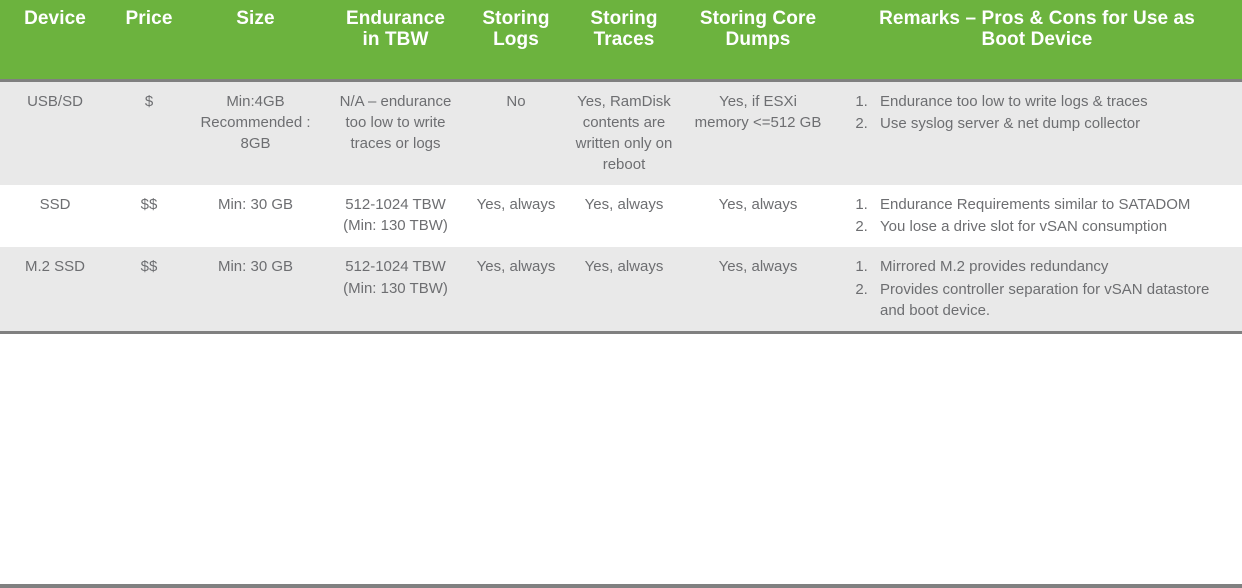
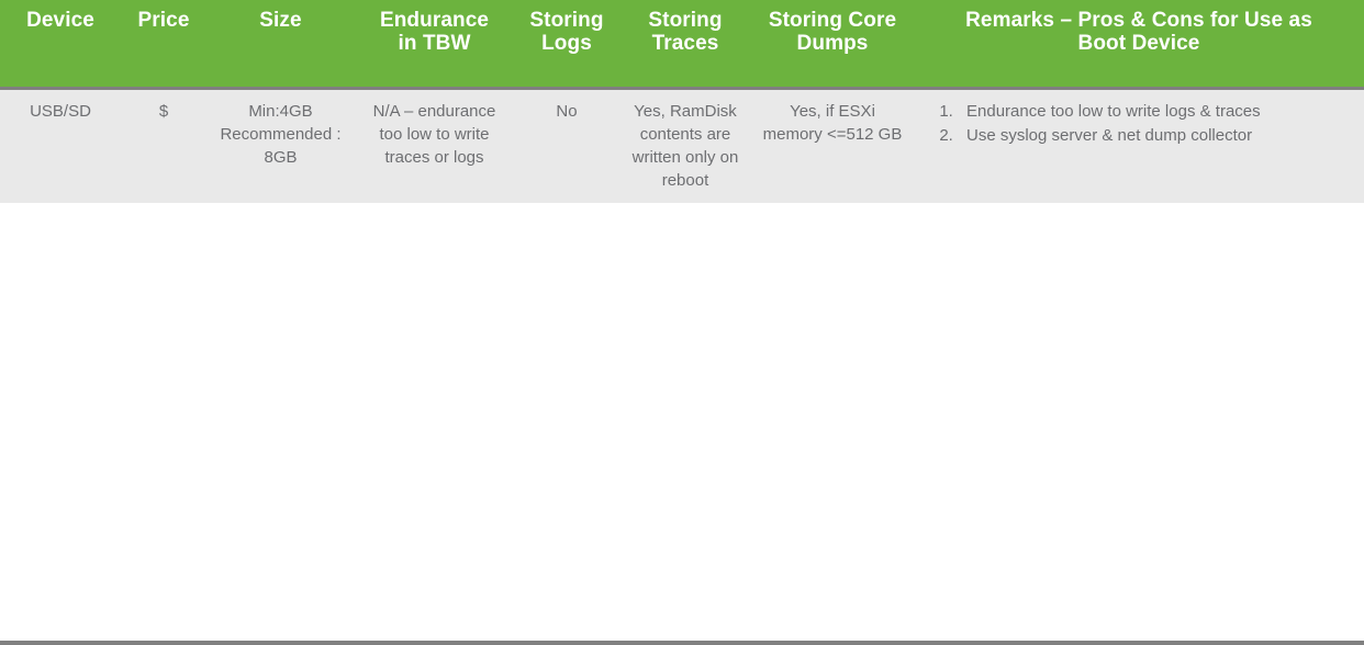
  Device	Price	Size	Endurance in TBW	Storing Logs	Storing Traces	Storing Core Dumps	Remarks – Pros & Cons for Use as Boot Device
  USB/SD	$	Min:4GB Recommended : 8GB	N/A – endurance too low to write traces or logs	No	Yes, RamDisk contents are written only on reboot	Yes, if ESXi memory <=512 GB	Endurance too low to write logs & traces Use syslog server & net dump collector
- SSD	$$	Min: 30 GB	512-1024 TBW (Min: 130 TBW)	Yes, always	Yes, always	Yes, always	Endurance Requirements similar to SATADOM You lose a drive slot for vSAN consumption
- M.2 SSD	$$	Min: 30 GB	512-1024 TBW (Min: 130 TBW)	Yes, always	Yes, always	Yes, always	Mirrored M.2 provides redundancy Provides controller separation for vSAN datastore and boot device.
